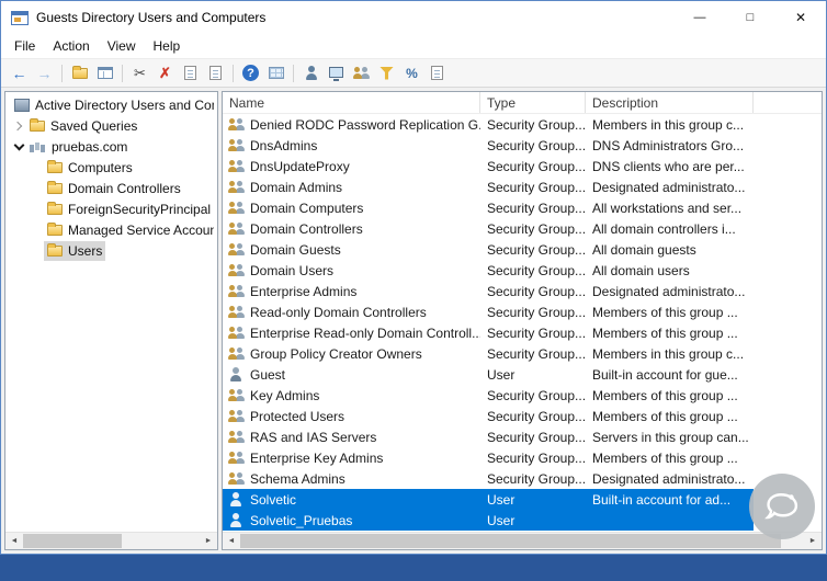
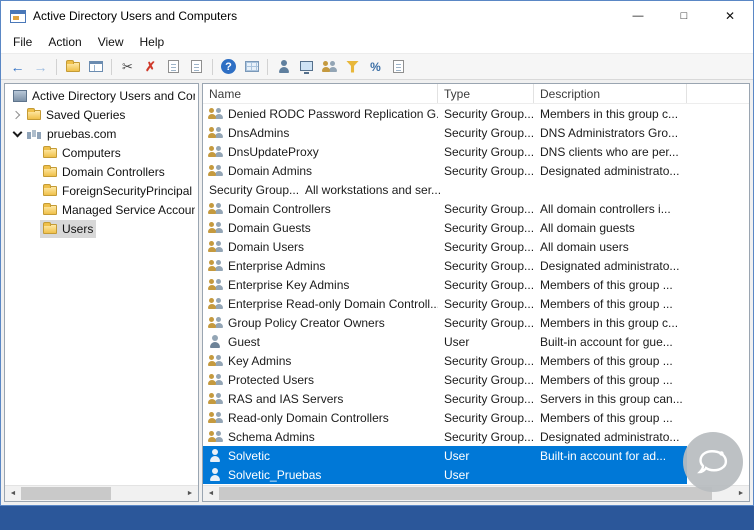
- Guests Directory Users and Computers
+ Active Directory Users and Computers
  —
  □
  ✕
  File
  Action
  View
  Help
  ←
  →
  ✂
  ✗
  ?
  %
  Active Directory Users and Co
  Saved Queries
  pruebas.com
  Computers
  Domain Controllers
  ForeignSecurityPrincipal
  Managed Service Accoun
  Users
  Name
  Type
  Description
  Denied RODC Password Replication G.
  Security Group...
  Members in this group c...
  DnsAdmins
  Security Group...
  DNS Administrators Gro...
  DnsUpdateProxy
  Security Group...
  DNS clients who are per...
  Domain Admins
  Security Group...
  Designated administrato...
- Domain Computers
  Security Group...
  All workstations and ser...
  Domain Controllers
  Security Group...
  All domain controllers i...
  Domain Guests
  Security Group...
  All domain guests
  Domain Users
  Security Group...
  All domain users
  Enterprise Admins
  Security Group...
  Designated administrato...
- Read-only Domain Controllers
+ Enterprise Key Admins
  Security Group...
  Members of this group ...
  Enterprise Read-only Domain Controll..
  Security Group...
  Members of this group ...
  Group Policy Creator Owners
  Security Group...
  Members in this group c...
  Guest
  User
  Built-in account for gue...
  Key Admins
  Security Group...
  Members of this group ...
  Protected Users
  Security Group...
  Members of this group ...
  RAS and IAS Servers
  Security Group...
  Servers in this group can...
- Enterprise Key Admins
+ Read-only Domain Controllers
  Security Group...
  Members of this group ...
  Schema Admins
  Security Group...
  Designated administrato...
  Solvetic
  User
  Built-in account for ad...
  Solvetic_Pruebas
  User
